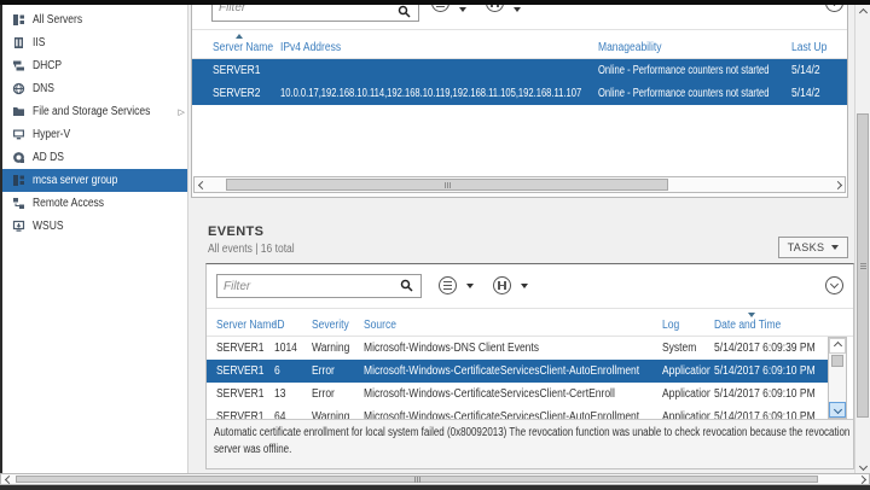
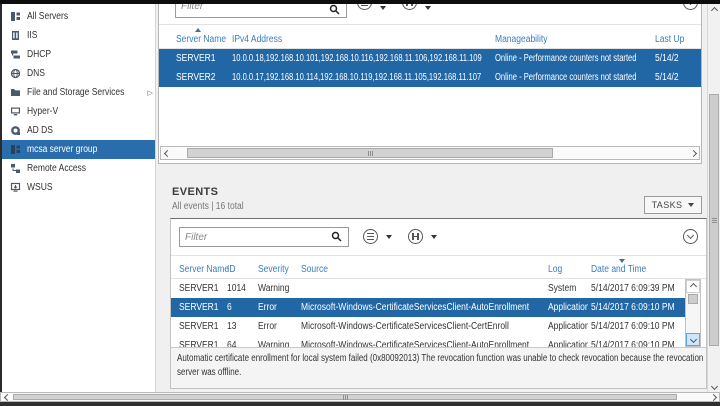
  All Servers
  IIS
  DHCP
  DNS
  File and Storage Services
  Hyper-V
  AD DS
  mcsa server group
  Remote Access
  WSUS
  Filter
  Server Name
  IPv4 Address
  Manageability
  Last Up
  SERVER1
+ 10.0.0.18,192.168.10.101,192.168.10.116,192.168.11.106,192.168.11.109
  Online - Performance counters not started
  5/14/2
  SERVER2
  10.0.0.17,192.168.10.114,192.168.10.119,192.168.11.105,192.168.11.107
  Online - Performance counters not started
  5/14/2
  EVENTS
  All events | 16 total
  TASKS
  Filter
  Server Name
  ID
  Severity
  Source
  Log
  Date and Time
  SERVER1
  1014
  Warning
- Microsoft-Windows-DNS Client Events
  System
  5/14/2017 6:09:39 PM
  SERVER1
  6
  Error
  Microsoft-Windows-CertificateServicesClient-AutoEnrollment
  Application
  5/14/2017 6:09:10 PM
  SERVER1
  13
  Error
  Microsoft-Windows-CertificateServicesClient-CertEnroll
  Application
  5/14/2017 6:09:10 PM
  SERVER1
  64
  Warning
  Microsoft-Windows-CertificateServicesClient-AutoEnrollment
  Application
  5/14/2017 6:09:10 PM
  Automatic certificate enrollment for local system failed (0x80092013) The revocation function was unable to check revocation because the revocation server was offline.
